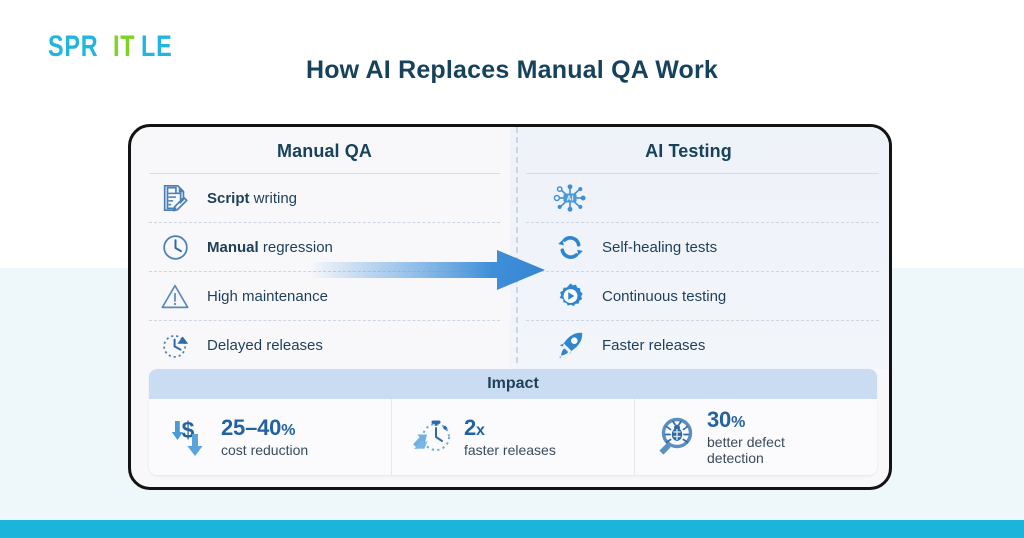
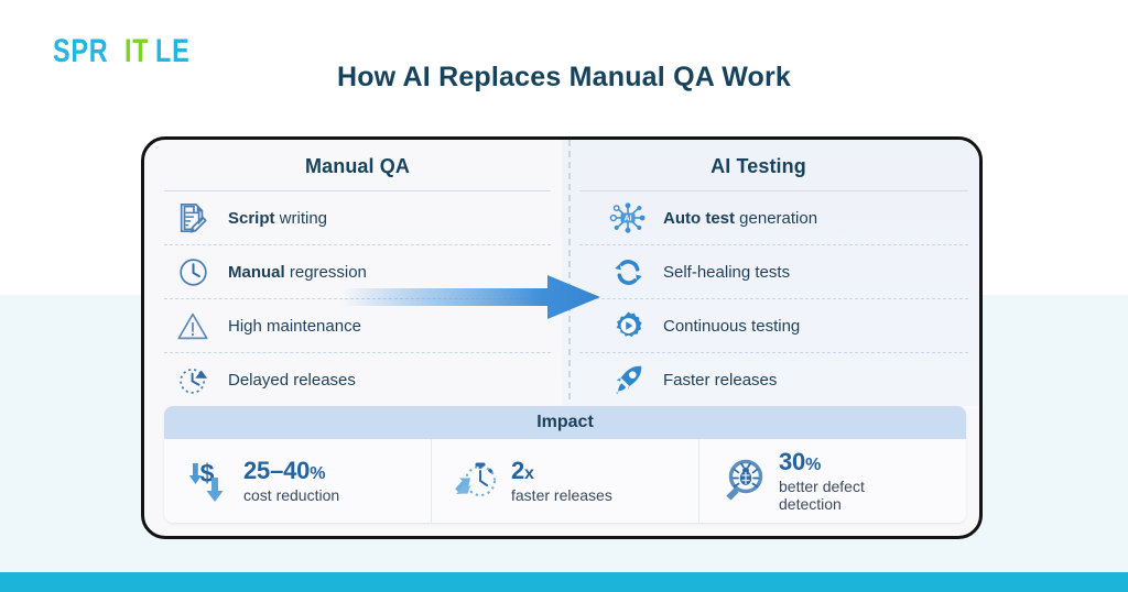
  SPR IT LE
  How AI Replaces Manual QA Work
  Manual QA
  Script writing
  Manual regression
  High maintenance
  Delayed releases
  AI Testing
  AI
+ Auto test generation
  Self-healing tests
  Continuous testing
  Faster releases
  Impact
  $
  25–40%
  cost reduction
  2x
  faster releases
  30%
  better defect detection
